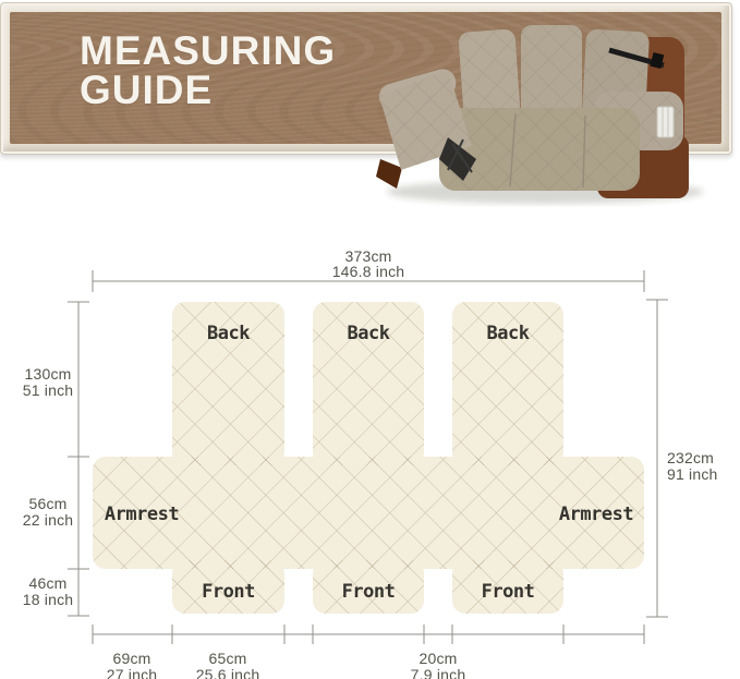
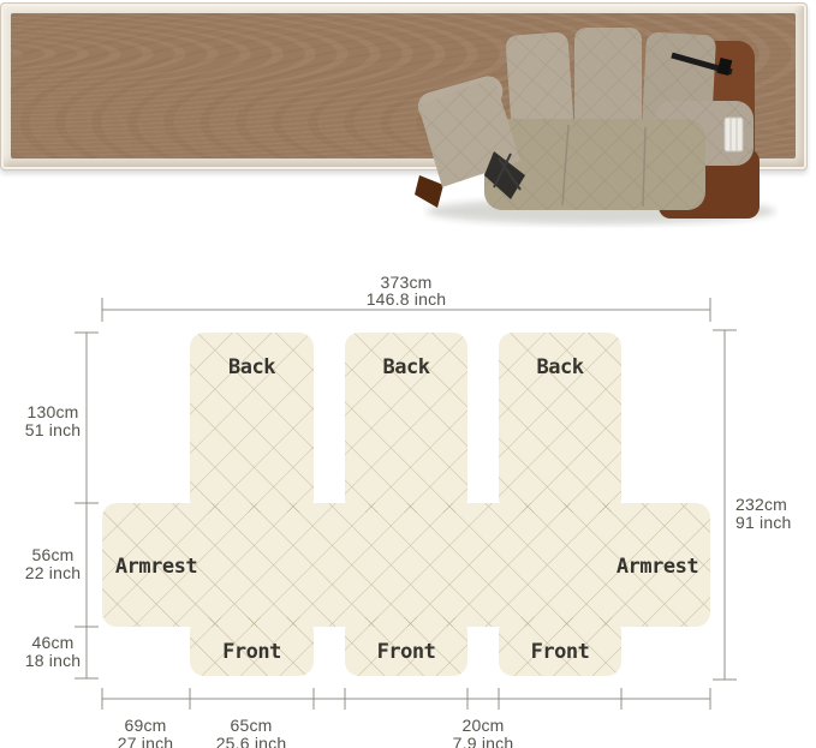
- MEASURING
- GUIDE
  Back
  Back
  Back
  Armrest
  Armrest
  Front
  Front
  Front
  373cm
  146.8 inch
  130cm
  51 inch
  56cm
  22 inch
  46cm
  18 inch
  232cm
  91 inch
  69cm
  27 inch
  65cm
  25.6 inch
  20cm
  7.9 inch
